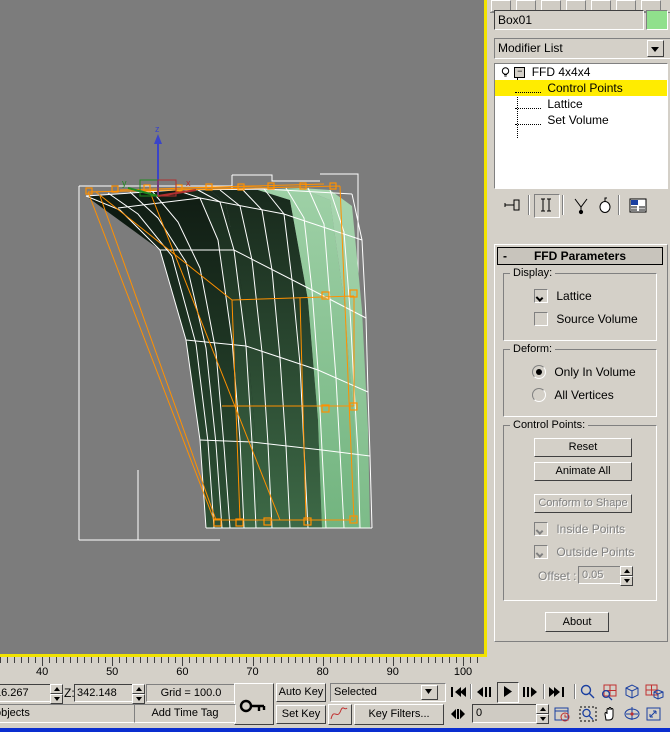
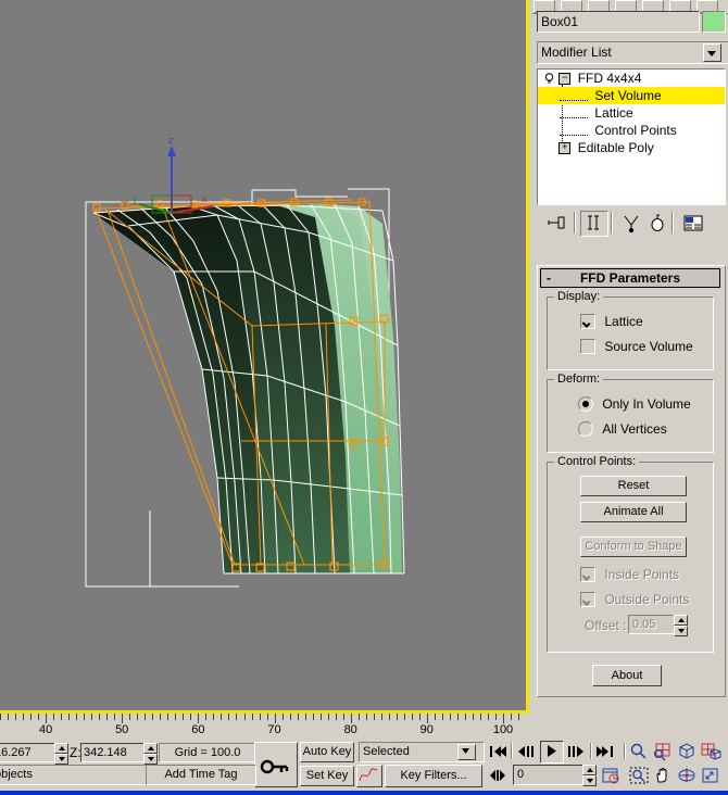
  z
  y
  x
  Box01
  Modifier List
  − FFD 4x4x4
- Control Points
+ Set Volume
  Lattice
- Set Volume
+ Control Points
+ + Editable Poly
  -
  FFD Parameters
  Display:
  Lattice
  Source Volume
  Deform:
  Only In Volume
  All Vertices
  Control Points:
  Reset
  Animate All
  Conform to Shape
  Inside Points
  Outside Points
  Offset :
  0.05
  About
  40
  50
  60
  70
  80
  90
  100
  6.267
  Z:
  342.148
  Grid = 100.0
  Auto Key
  Set Key
  Selected
  Key Filters...
  0
  bjects
  Add Time Tag
